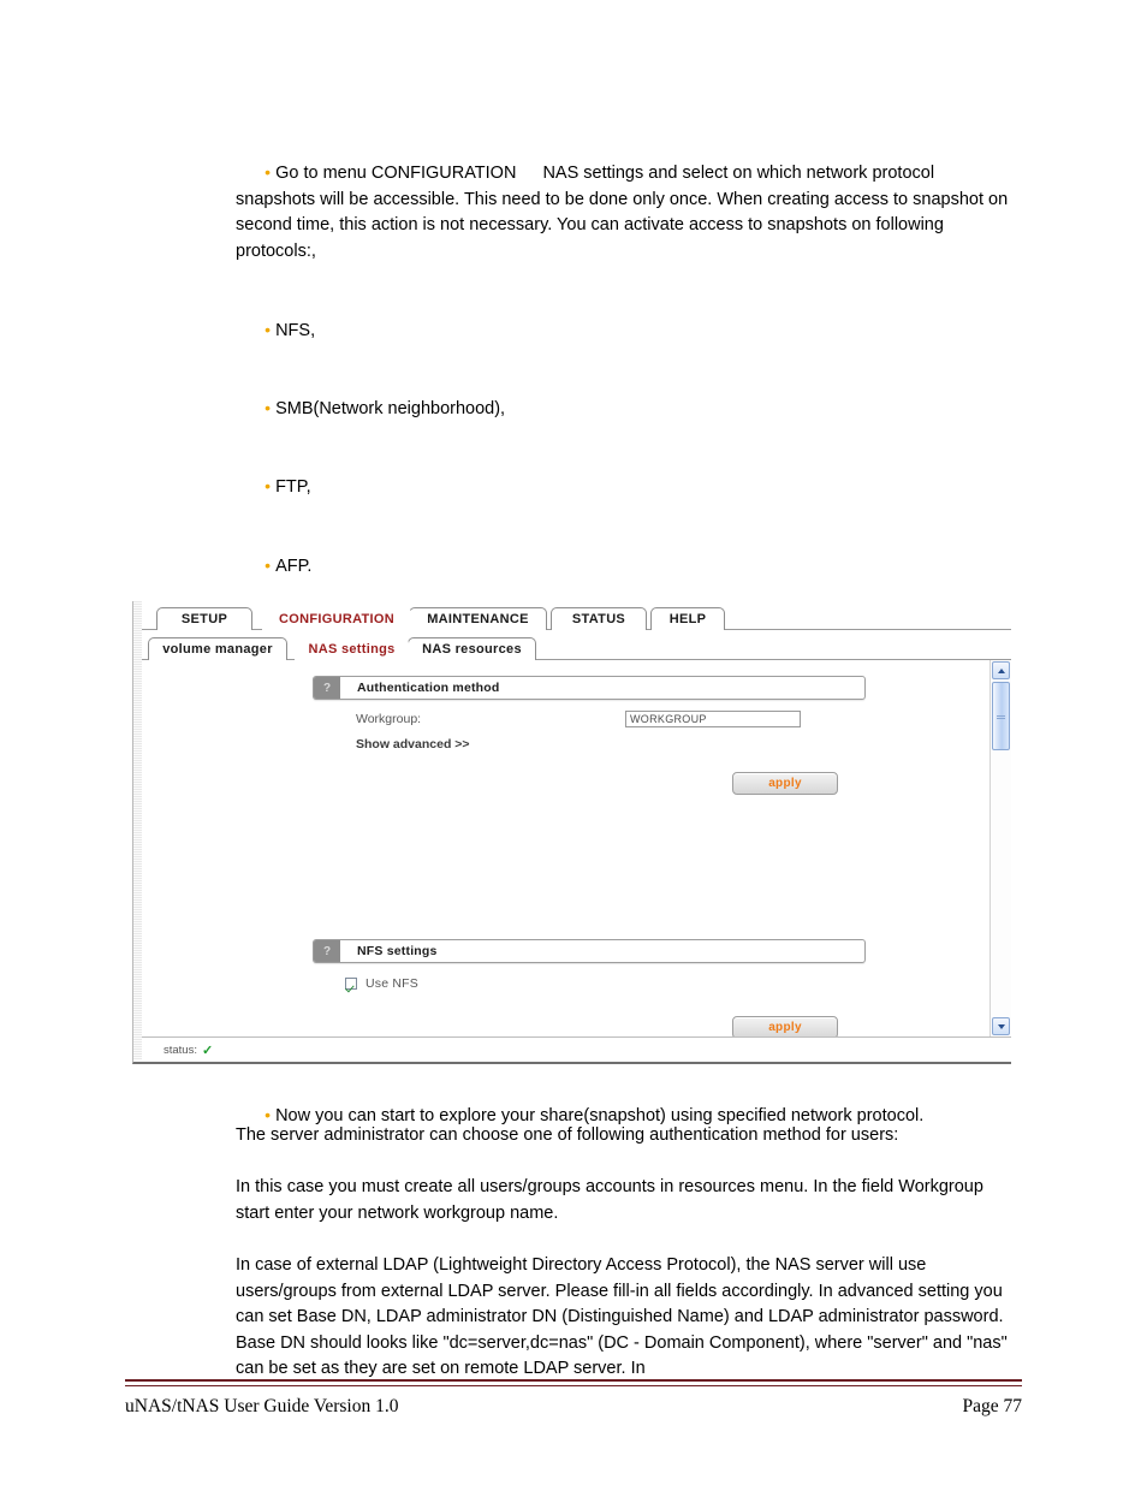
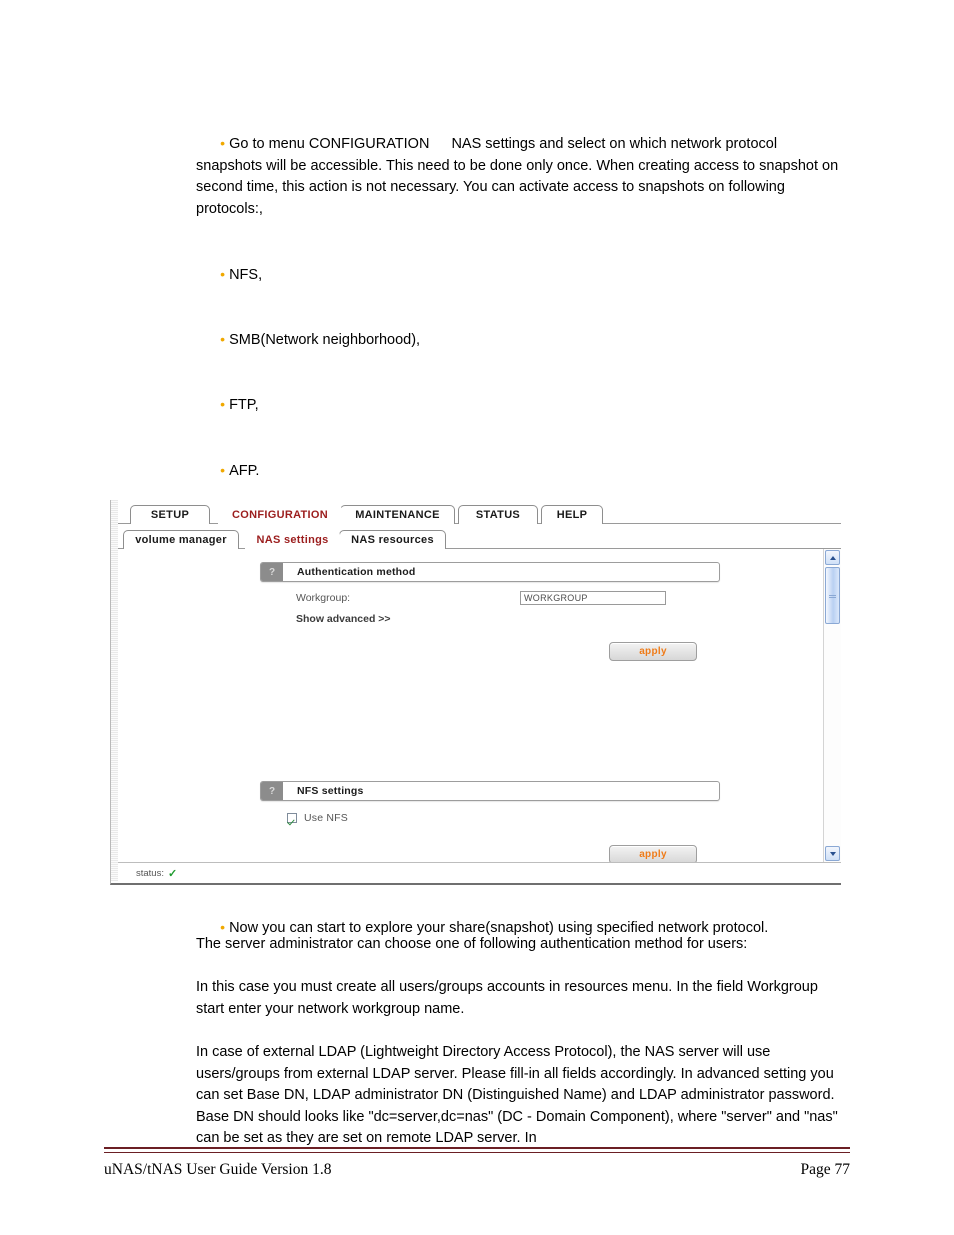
  • Go to menu CONFIGURATION NAS settings and select on which network protocol snapshots will be accessible. This need to be done only once. When creating access to snapshot on second time, this action is not necessary. You can activate access to snapshots on following protocols:,
  • NFS,
  • SMB(Network neighborhood),
  • FTP,
  • AFP.
  • Now you can start to explore your share(snapshot) using specified network protocol.
  SETUP
  CONFIGURATION
  MAINTENANCE
  STATUS
  HELP
  volume manager
  NAS settings
  NAS resources
  ?
  Authentication method
  Workgroup:
  WORKGROUP
  Show advanced >>
  apply
  ?
  NFS settings
  Use NFS
  apply
  status:
  ✓
  The server administrator can choose one of following authentication method for users:
  In this case you must create all users/groups accounts in resources menu. In the field Workgroup start enter your network workgroup name.
  In case of external LDAP (Lightweight Directory Access Protocol), the NAS server will use users/groups from external LDAP server. Please fill-in all fields accordingly. In advanced setting you can set Base DN, LDAP administrator DN (Distinguished Name) and LDAP administrator password. Base DN should looks like "dc=server,dc=nas" (DC - Domain Component), where "server" and "nas" can be set as they are set on remote LDAP server. In
- uNAS/tNAS User Guide Version 1.0
+ uNAS/tNAS User Guide Version 1.8
  Page 77
